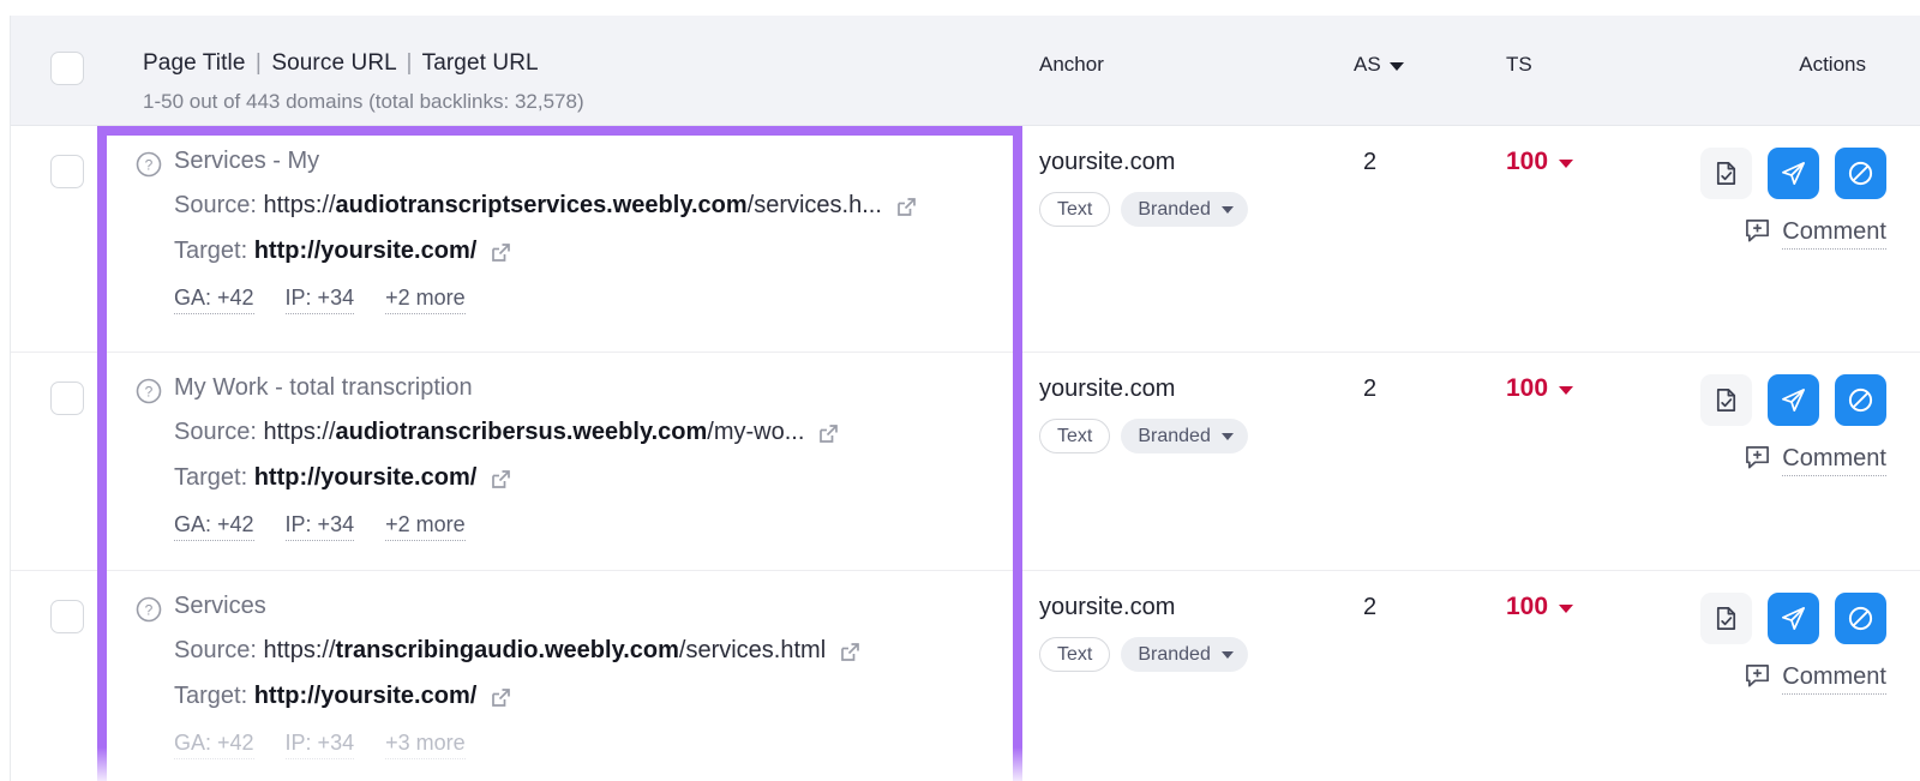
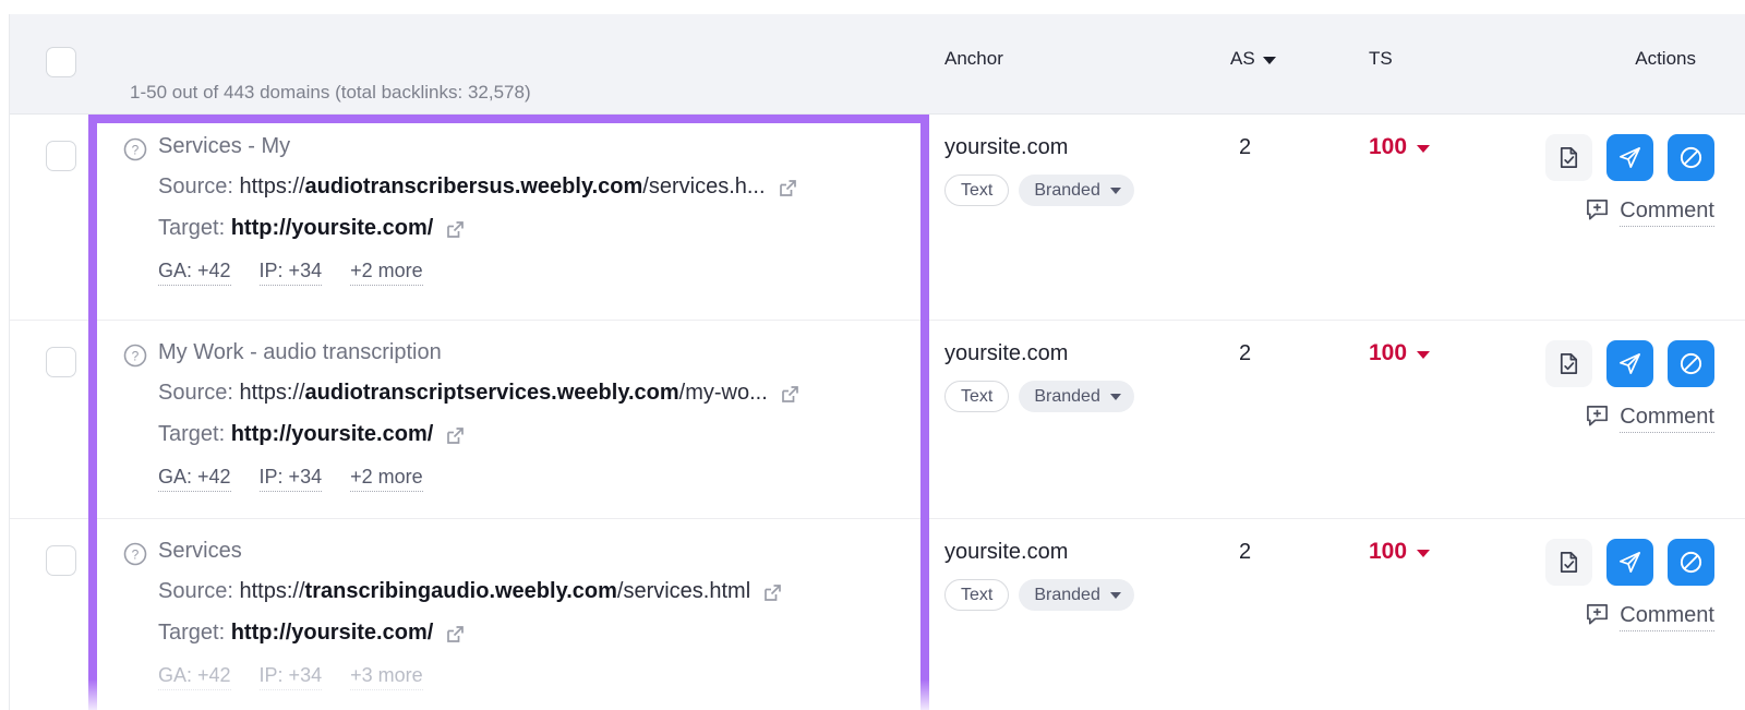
- Page Title | Source URL | Target URL
  1-50 out of 443 domains (total backlinks: 32,578)
  Anchor
  AS
  TS
  Actions
  ?
  Services - My
  Source:
  https://
- audiotranscriptservices.weebly.com
+ audiotranscribersus.weebly.com
  /services.h...
  Target:
  http://yoursite.com/
  GA: +42
  IP: +34
  +2 more
  yoursite.com
  Text
  Branded
  2
  100
  Comment
  ?
- My Work - total transcription
+ My Work - audio transcription
  Source:
  https://
- audiotranscribersus.weebly.com
+ audiotranscriptservices.weebly.com
  /my-wo...
  Target:
  http://yoursite.com/
  GA: +42
  IP: +34
  +2 more
  yoursite.com
  Text
  Branded
  2
  100
  Comment
  ?
  Services
  Source:
  https://
  transcribingaudio.weebly.com
  /services.html
  Target:
  http://yoursite.com/
  GA: +42
  IP: +34
  +3 more
  yoursite.com
  Text
  Branded
  2
  100
  Comment
